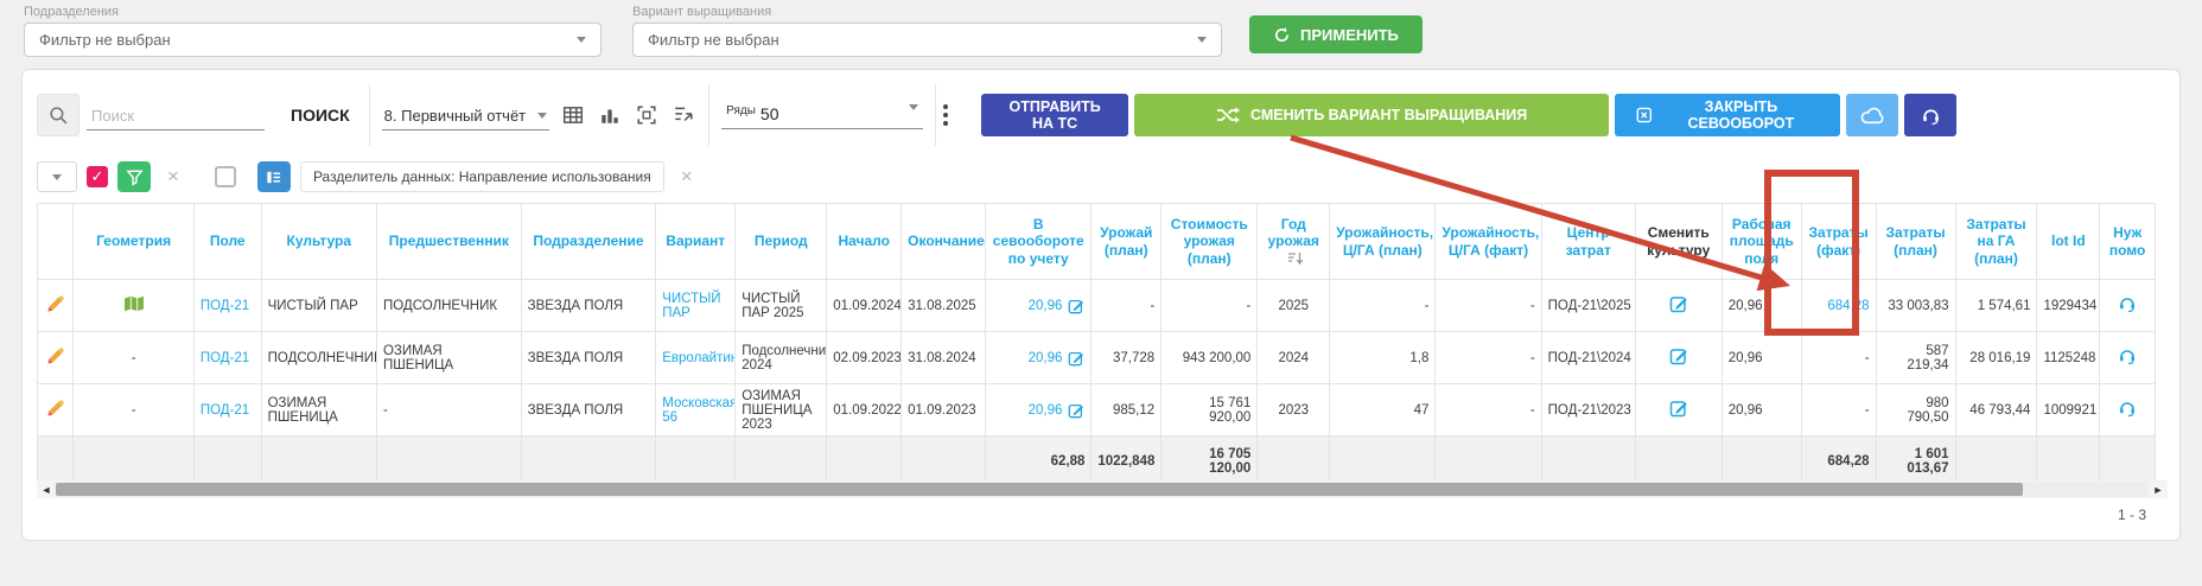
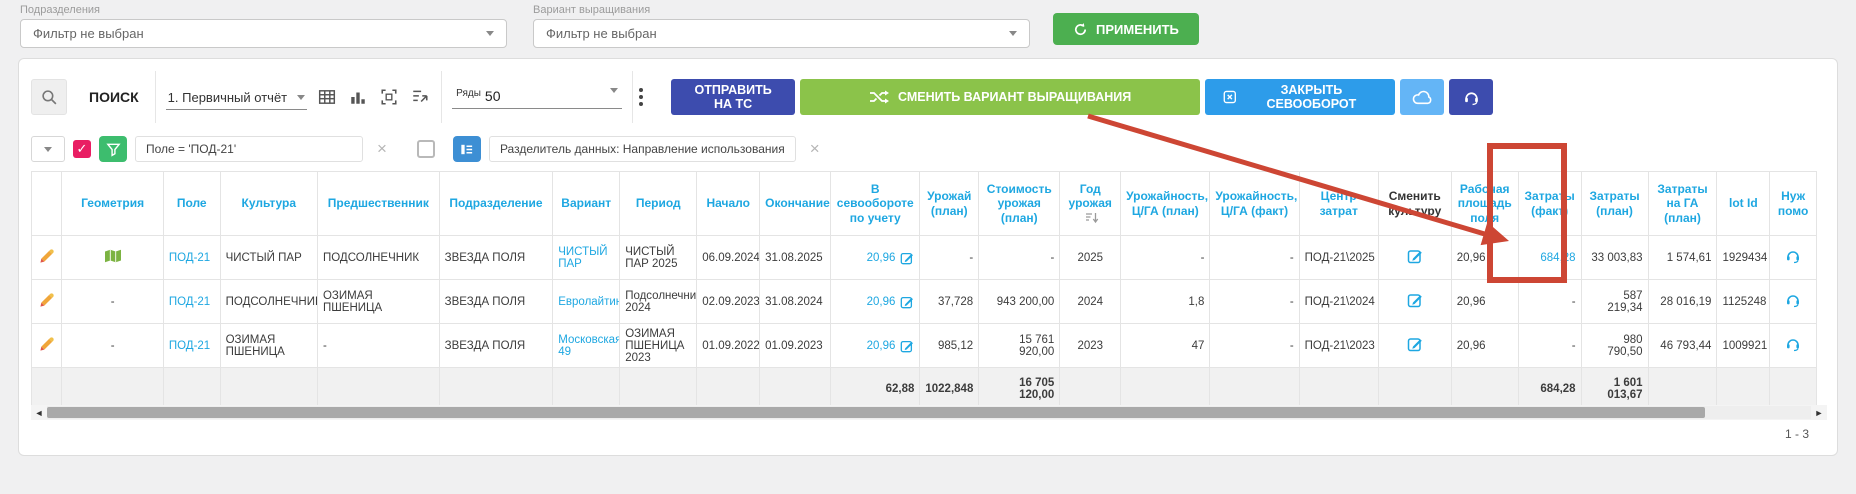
  Подразделения
  Фильтр не выбран
  Вариант выращивания
  Фильтр не выбран
  ПРИМЕНИТЬ
- Поиск
  ПОИСК
- 8. Первичный отчёт
+ 1. Первичный отчёт
  Ряды
  50
  ОТПРАВИТЬ НА ТС
  СМЕНИТЬ ВАРИАНТ ВЫРАЩИВАНИЯ
  ЗАКРЫТЬ СЕВООБОРОТ
  ✓
+ Поле = 'ПОД-21'
  ×
  Разделитель данных: Направление использования
  ×
  	Геометрия	Поле	Культура	Предшественник	Подразделение	Вариант	Период	Начало	Окончание	В севообороте по учету	Урожай (план)	Стоимость урожая (план)	Год урожая	Урожайность, Ц/ГА (план)	Урожайность, Ц/ГА (факт)	Цент затрат	Сменить ктуру	Рабоая площадь поя	Затраы (фак	Затраты (план)	Затраты на ГА (план)	lot Id	Нуж помо
- 		ПОД-21	ЧИСТЫЙ ПАР	ПОДСОЛНЕЧНИК	ЗВЕЗДА ПОЛЯ	ЧИСТЫЙ ПАР	ЧИСТЫЙ ПАР 2025	01.09.2024	31.08.2025	20,96	-	-	2025	-	-	ПОД-21\2025		20,96	6848	33 003,83	1 574,61	1929434
+ 		ПОД-21	ЧИСТЫЙ ПАР	ПОДСОЛНЕЧНИК	ЗВЕЗДА ПОЛЯ	ЧИСТЫЙ ПАР	ЧИСТЫЙ ПАР 2025	06.09.2024	31.08.2025	20,96	-	-	2025	-	-	ПОД-21\2025		20,96	6848	33 003,83	1 574,61	1929434
  	-	ПОД-21	ПОДСОЛНЕЧНИ	ОЗИМАЯ ПШЕНИЦА	ЗВЕЗДА ПОЛЯ	Евролайтин	Подсолнечни 2024	02.09.2023	31.08.2024	20,96	37,728	943 200,00	2024	1,8	-	ПОД-21\2024		20,96	-	587 219,34	28 016,19	1125248
- 	-	ПОД-21	ОЗИМАЯ ПШЕНИЦА	-	ЗВЕЗДА ПОЛЯ	Московская 56	ОЗИМАЯ ПШЕНИЦА 2023	01.09.2022	01.09.2023	20,96	985,12	15 761 920,00	2023	47	-	ПОД-21\2023		20,96	-	980 790,50	46 793,44	1009921
+ 	-	ПОД-21	ОЗИМАЯ ПШЕНИЦА	-	ЗВЕЗДА ПОЛЯ	Московская 49	ОЗИМАЯ ПШЕНИЦА 2023	01.09.2022	01.09.2023	20,96	985,12	15 761 920,00	2023	47	-	ПОД-21\2023		20,96	-	980 790,50	46 793,44	1009921
  										62,88	1022,848	16 705 120,00							684,28	1 601 013,67
  ◄
  ►
  1 - 3
